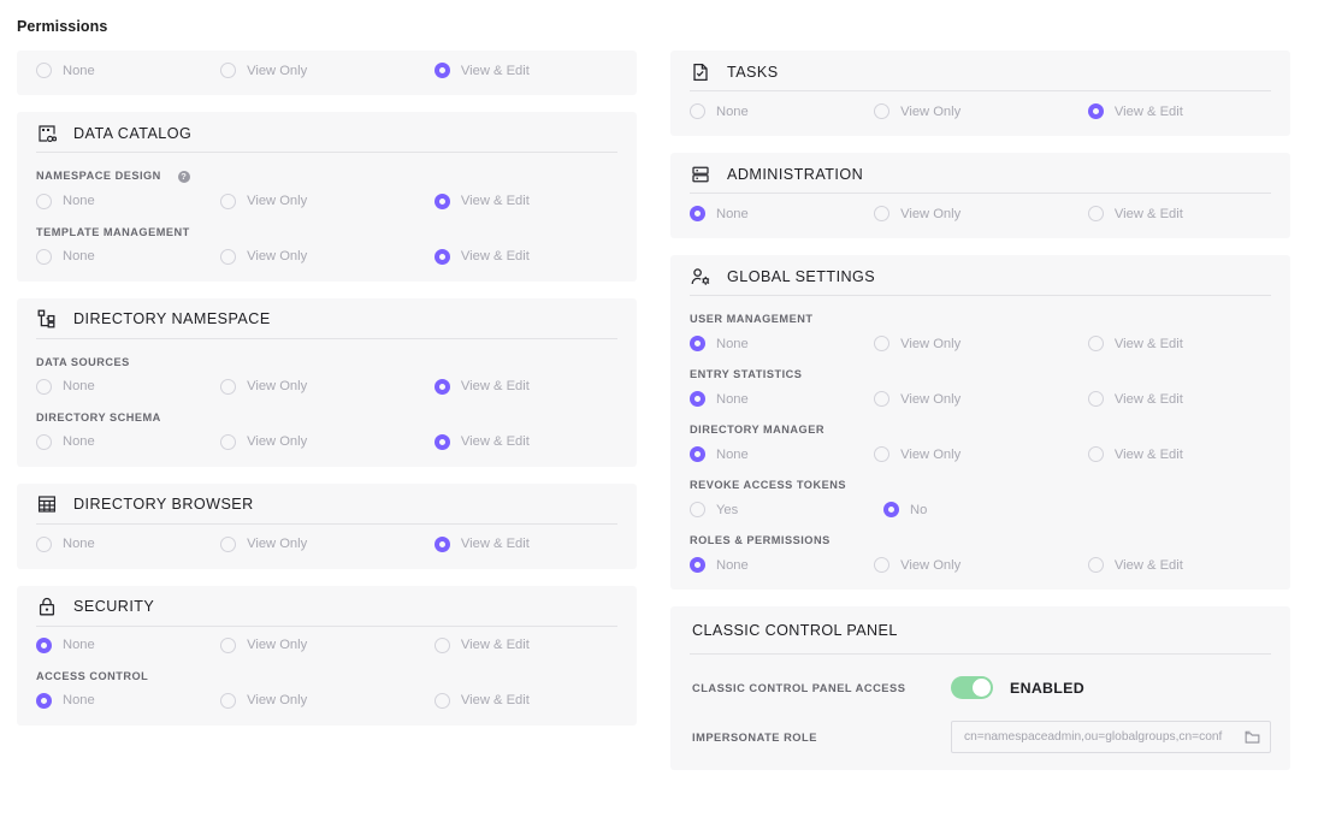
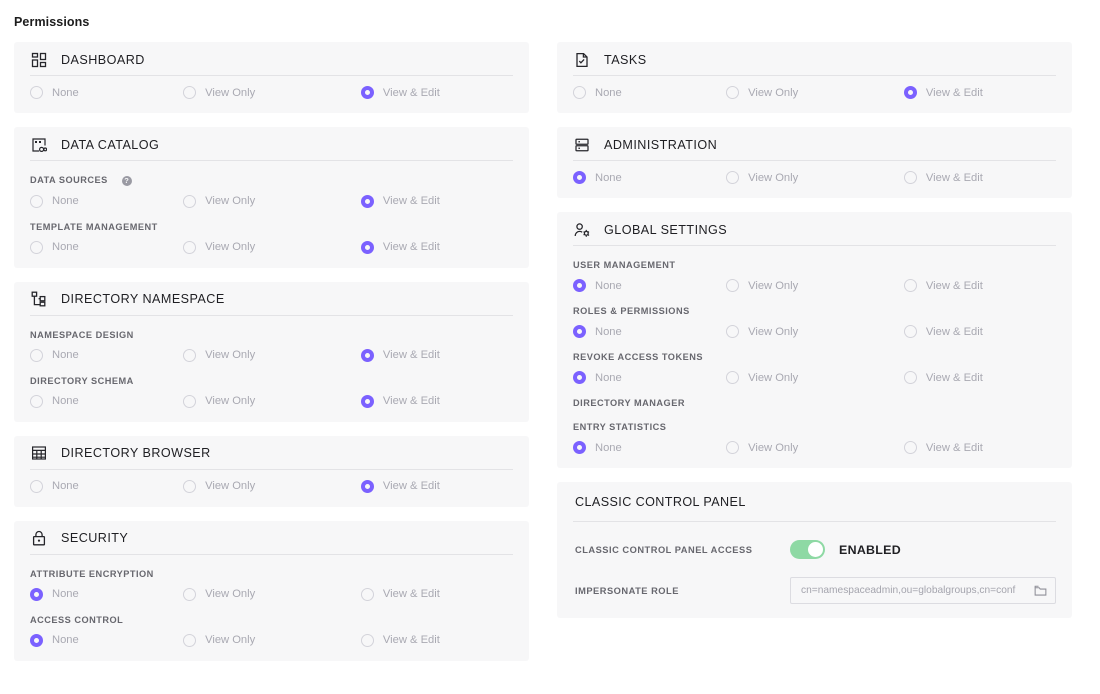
  Permissions
+ DASHBOARD
  None
  View Only
  View & Edit
  DATA CATALOG
- NAMESPACE DESIGN ?
+ DATA SOURCES ?
  None
  View Only
  View & Edit
  TEMPLATE MANAGEMENT
  None
  View Only
  View & Edit
  DIRECTORY NAMESPACE
- DATA SOURCES
+ NAMESPACE DESIGN
  None
  View Only
  View & Edit
  DIRECTORY SCHEMA
  None
  View Only
  View & Edit
  DIRECTORY BROWSER
  None
  View Only
  View & Edit
  SECURITY
+ ATTRIBUTE ENCRYPTION
  None
  View Only
  View & Edit
  ACCESS CONTROL
  None
  View Only
  View & Edit
  TASKS
  None
  View Only
  View & Edit
  ADMINISTRATION
  None
  View Only
  View & Edit
  GLOBAL SETTINGS
  USER MANAGEMENT
  None
  View Only
  View & Edit
- ENTRY STATISTICS
+ ROLES & PERMISSIONS
  None
  View Only
  View & Edit
- DIRECTORY MANAGER
+ REVOKE ACCESS TOKENS
  None
  View Only
  View & Edit
- REVOKE ACCESS TOKENS
+ DIRECTORY MANAGER
- Yes
- No
- ROLES & PERMISSIONS
+ ENTRY STATISTICS
  None
  View Only
  View & Edit
  CLASSIC CONTROL PANEL
  CLASSIC CONTROL PANEL ACCESS
  ENABLED
  IMPERSONATE ROLE
  cn=namespaceadmin,ou=globalgroups,cn=conf
